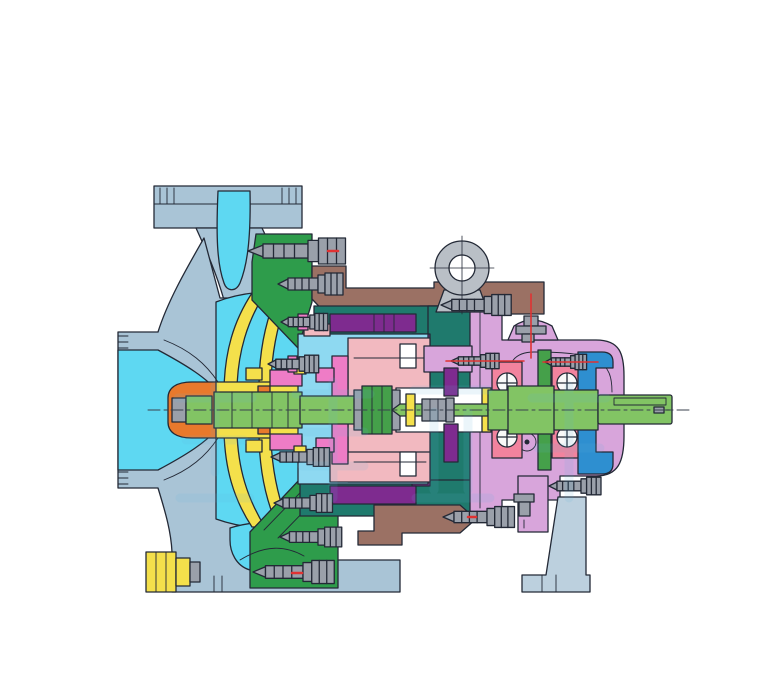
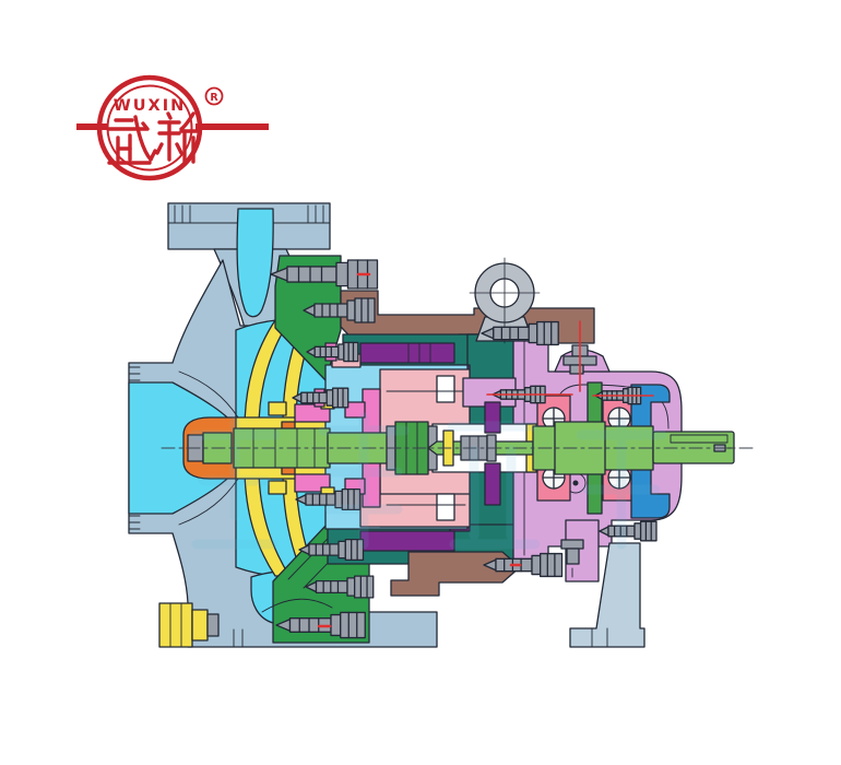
+ WUXIN
+ R
